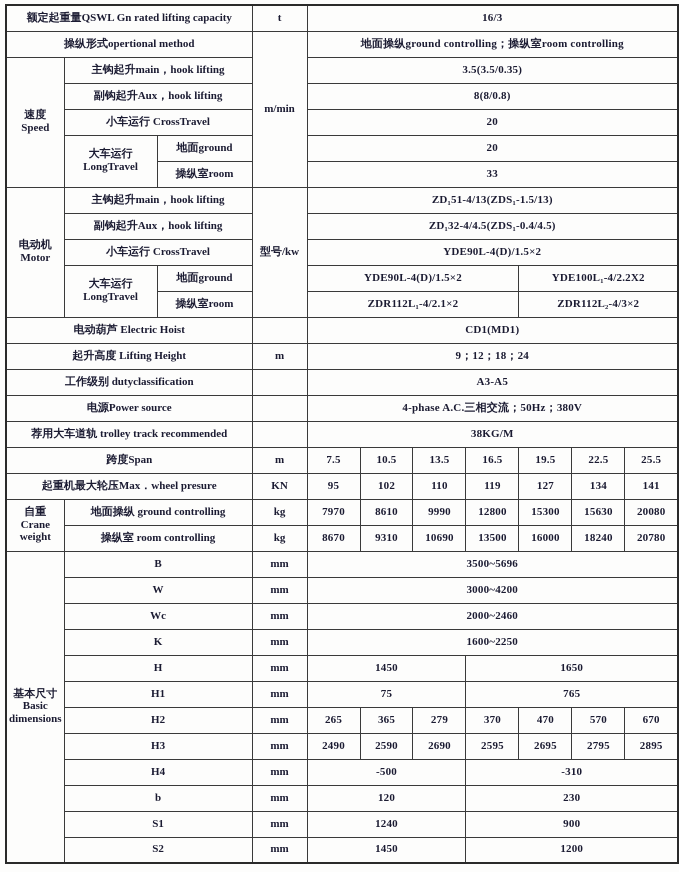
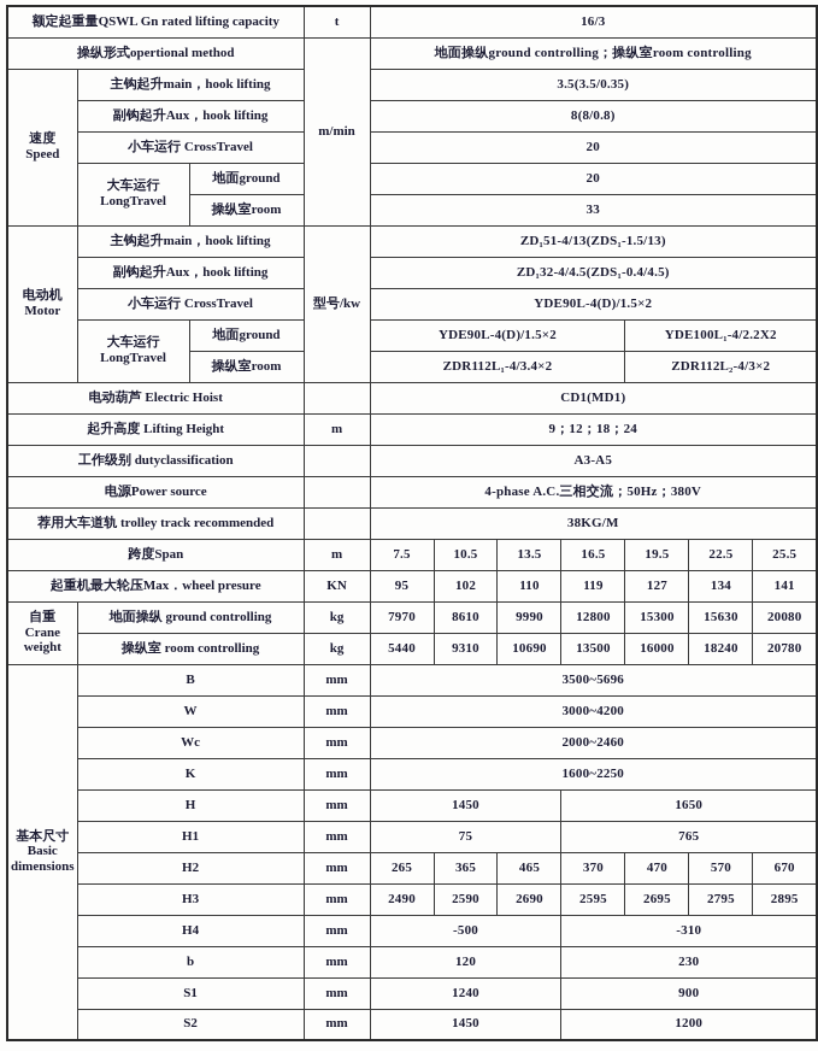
  额定起重量QSWL Gn rated lifting capacity	t	16/3
  操纵形式opertional method	m/min	地面操纵ground controlling；操纵室room controlling
  速度 Speed	主钩起升main，hook lifting	3.5(3.5/0.35)
  副钩起升Aux，hook lifting	8(8/0.8)
  小车运行 CrossTravel	20
  大车运行 LongTravel	地面ground	20
  操纵室room	33
  电动机 Motor	主钩起升main，hook lifting	型号/kw	ZD₁51-4/13(ZDS₁-1.5/13)
  副钩起升Aux，hook lifting	ZD₁32-4/4.5(ZDS₁-0.4/4.5)
  小车运行 CrossTravel	YDE90L-4(D)/1.5×2
  大车运行 LongTravel	地面ground	YDE90L-4(D)/1.5×2	YDE100L₁-4/2.2X2
- 操纵室room	ZDR112L₁-4/2.1×2	ZDR112L₂-4/3×2
+ 操纵室room	ZDR112L₁-4/3.4×2	ZDR112L₂-4/3×2
  电动葫芦 Electric Hoist		CD1(MD1)
  起升高度 Lifting Height	m	9；12；18；24
  工作级别 dutyclassification		A3-A5
  电源Power source		4-phase A.C.三相交流；50Hz；380V
  荐用大车道轨 trolley track recommended		38KG/M
  跨度Span	m	7.5	10.5	13.5	16.5	19.5	22.5	25.5
  起重机最大轮压Max．wheel presure	KN	95	102	110	119	127	134	141
  自重 Crane weight	地面操纵 ground controlling	kg	7970	8610	9990	12800	15300	15630	20080
- 操纵室 room controlling	kg	8670	9310	10690	13500	16000	18240	20780
+ 操纵室 room controlling	kg	5440	9310	10690	13500	16000	18240	20780
  基本尺寸 Basic dimensions	B	mm	3500~5696
  W	mm	3000~4200
  Wc	mm	2000~2460
  K	mm	1600~2250
  H	mm	1450	1650
  H1	mm	75	765
- H2	mm	265	365	279	370	470	570	670
+ H2	mm	265	365	465	370	470	570	670
  H3	mm	2490	2590	2690	2595	2695	2795	2895
  H4	mm	-500	-310
  b	mm	120	230
  S1	mm	1240	900
  S2	mm	1450	1200
